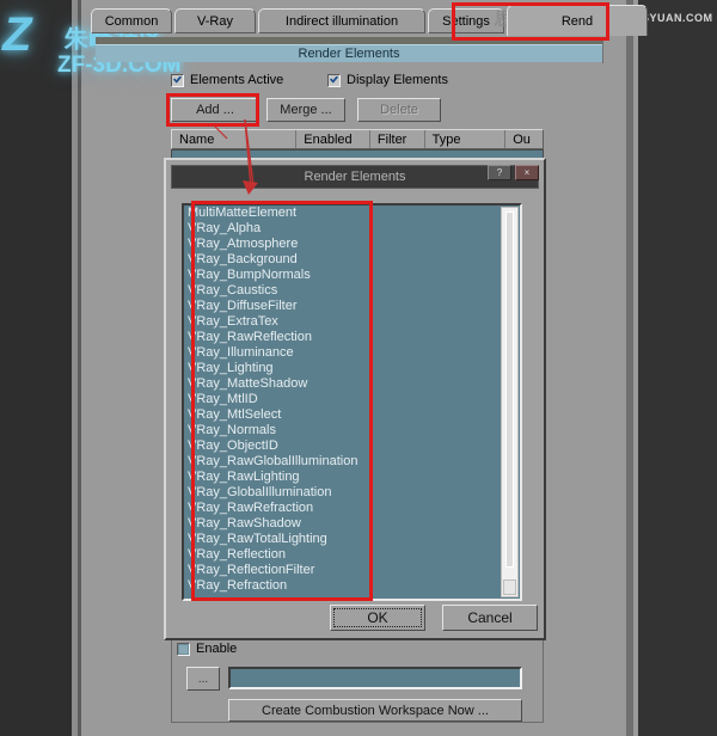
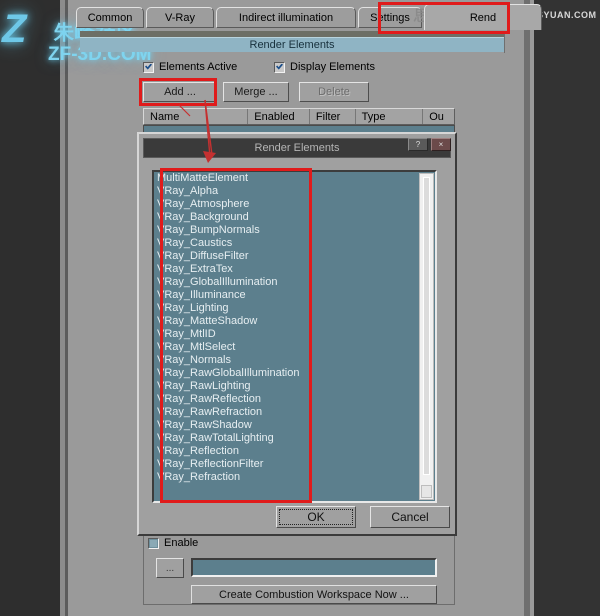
  Z
  ZF-3D.COM
  Common
  V-Ray
  Indirect illumination
  Settings
  Rend
  Render Elements
  Elements Active
  Display Elements
  Add ...
  Merge ...
  Delete
  Name
  Enabled
  Filter
  Type
  Ou
  Enable
  ...
  Create Combustion Workspace Now ...
  Render Elements
  ?
  ×
  MultiMatteElement
  VRay_Alpha
  VRay_Atmosphere
  VRay_Background
  VRay_BumpNormals
  VRay_Caustics
  VRay_DiffuseFilter
  VRay_ExtraTex
- VRay_RawReflection
+ VRay_GlobalIllumination
  VRay_Illuminance
  VRay_Lighting
  VRay_MatteShadow
  VRay_MtlID
  VRay_MtlSelect
  VRay_Normals
- VRay_ObjectID
  VRay_RawGlobalIllumination
  VRay_RawLighting
- VRay_GlobalIllumination
+ VRay_RawReflection
  VRay_RawRefraction
  VRay_RawShadow
  VRay_RawTotalLighting
  VRay_Reflection
  VRay_ReflectionFilter
  VRay_Refraction
  OK
  Cancel
